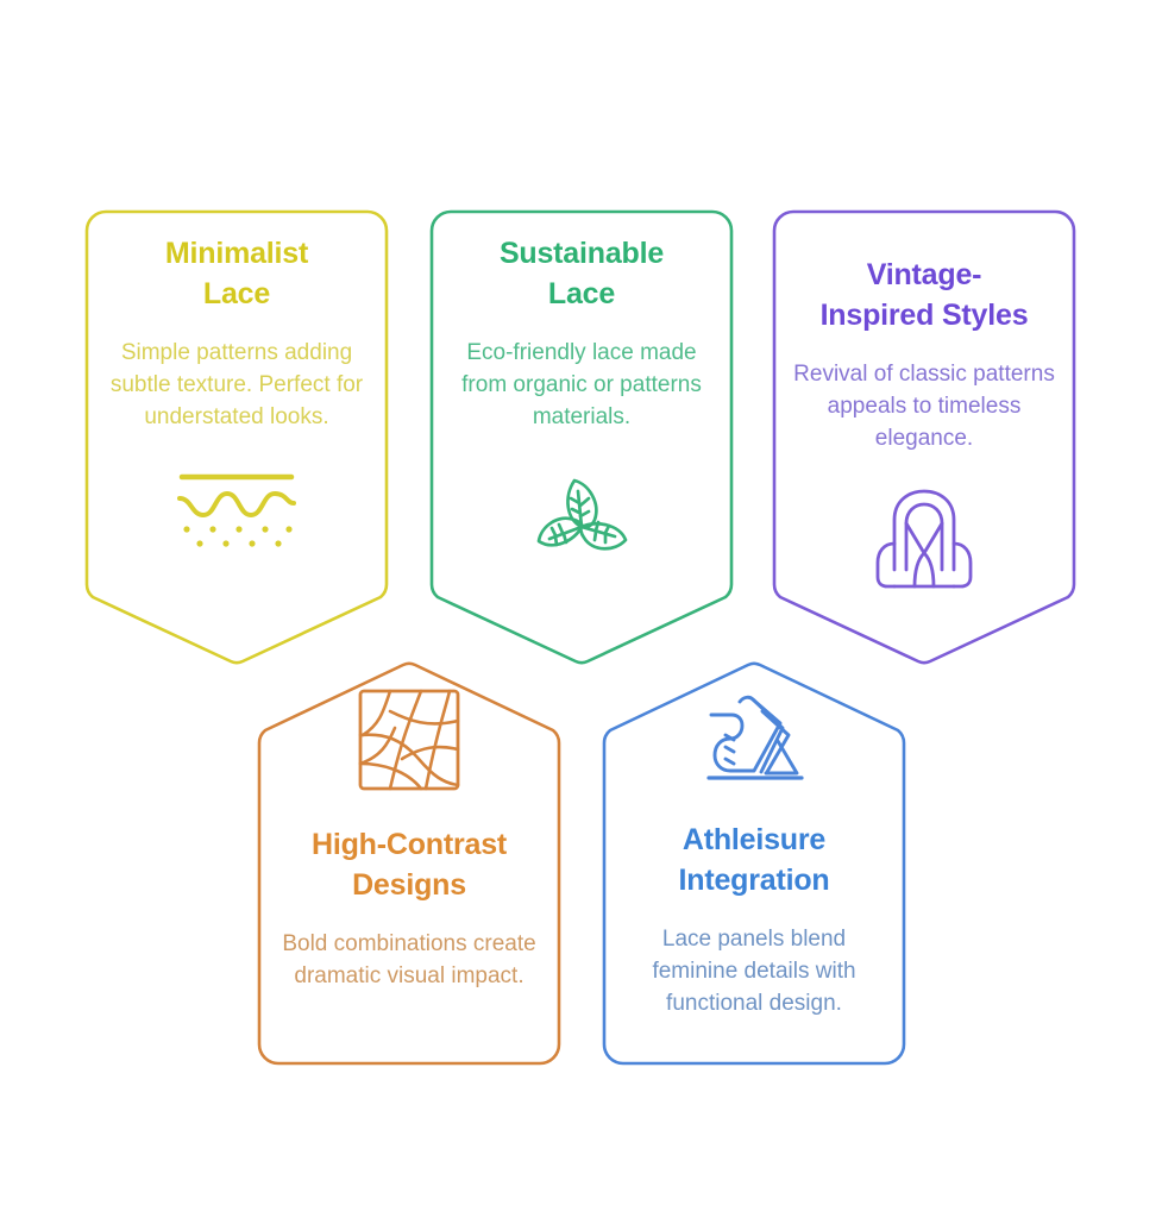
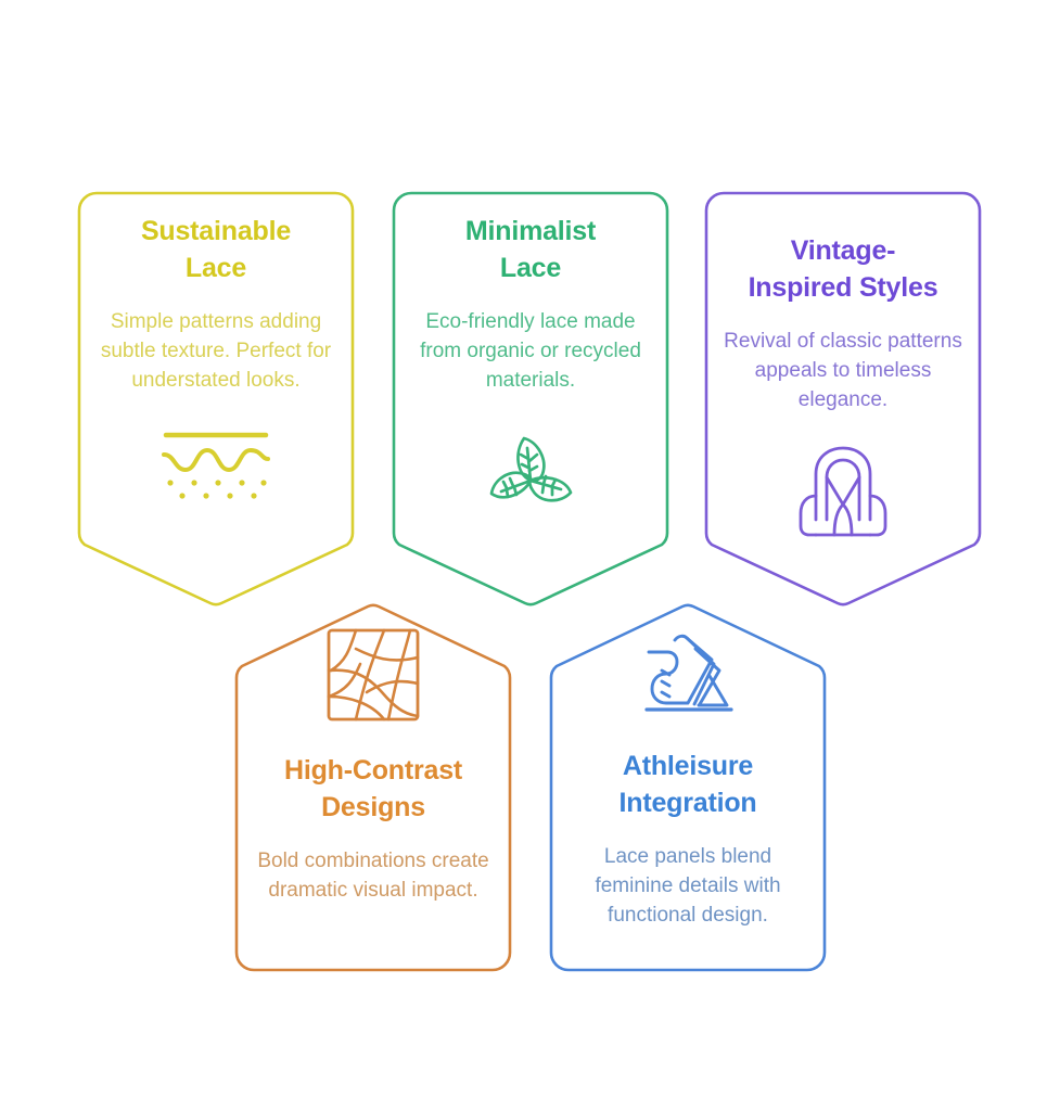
- Minimalist
+ Sustainable
  Lace
  Simple patterns adding subtle texture. Perfect for understated looks.
- Sustainable
+ Minimalist
  Lace
- Eco-friendly lace made from organic or patterns materials.
+ Eco-friendly lace made from organic or recycled materials.
  Vintage-
  Inspired Styles
  Revival of classic patterns appeals to timeless elegance.
  High-Contrast
  Designs
  Bold combinations create dramatic visual impact.
  Athleisure
  Integration
  Lace panels blend feminine details with functional design.
